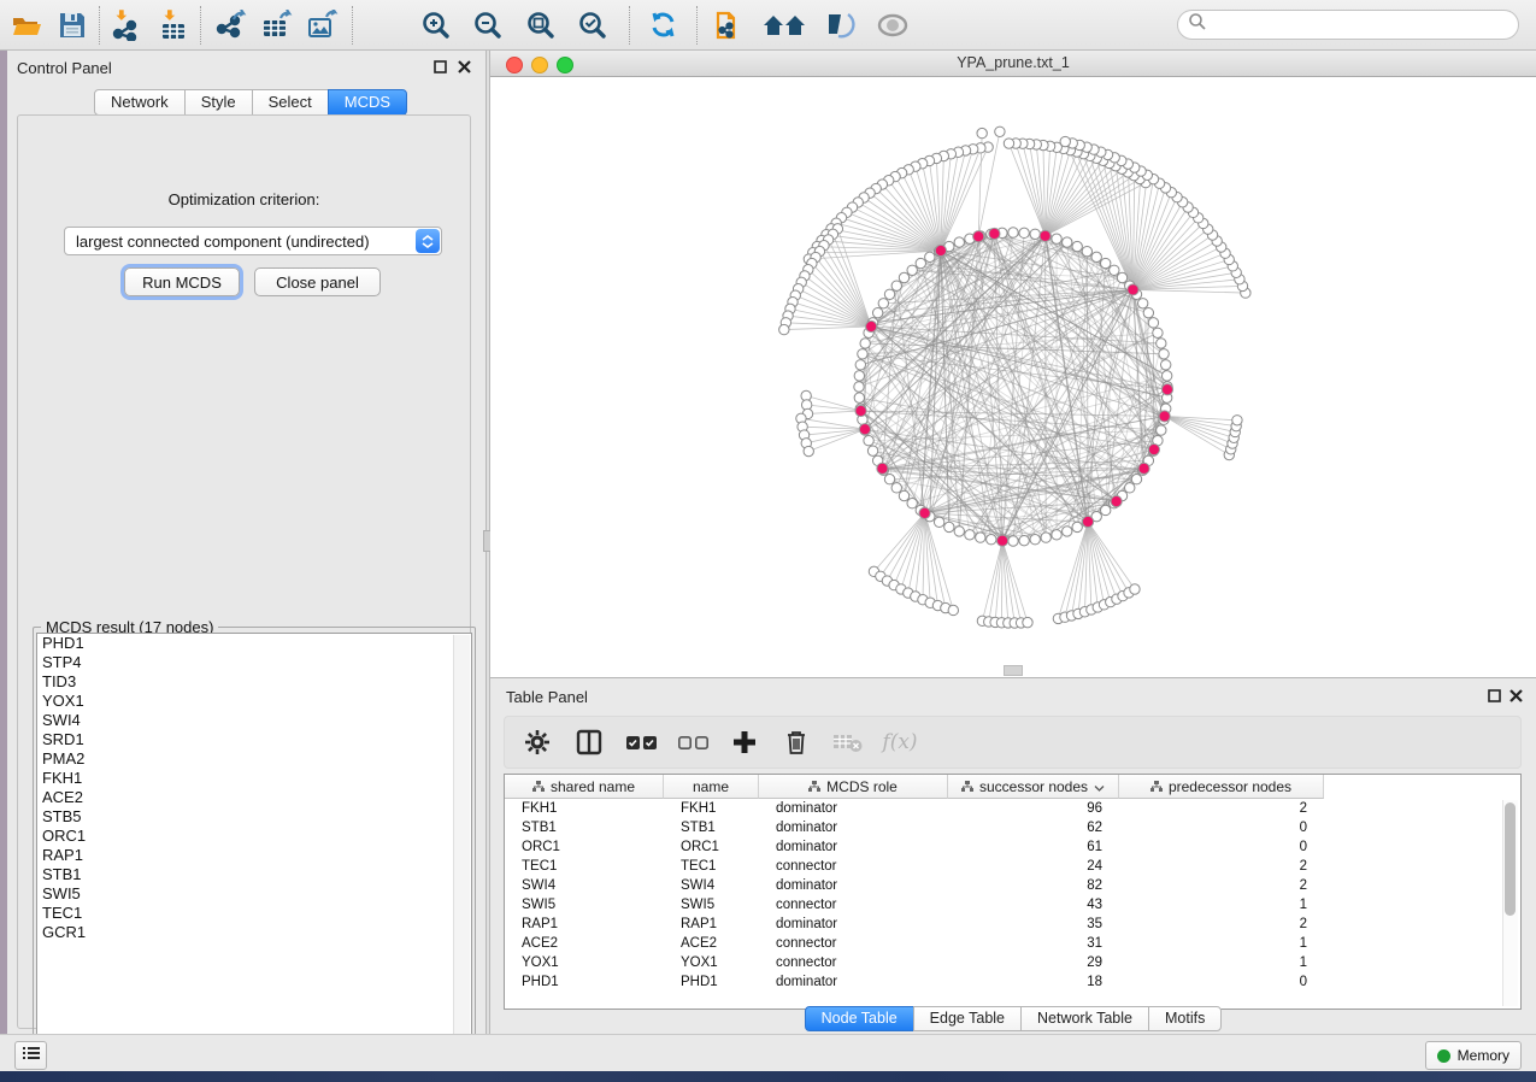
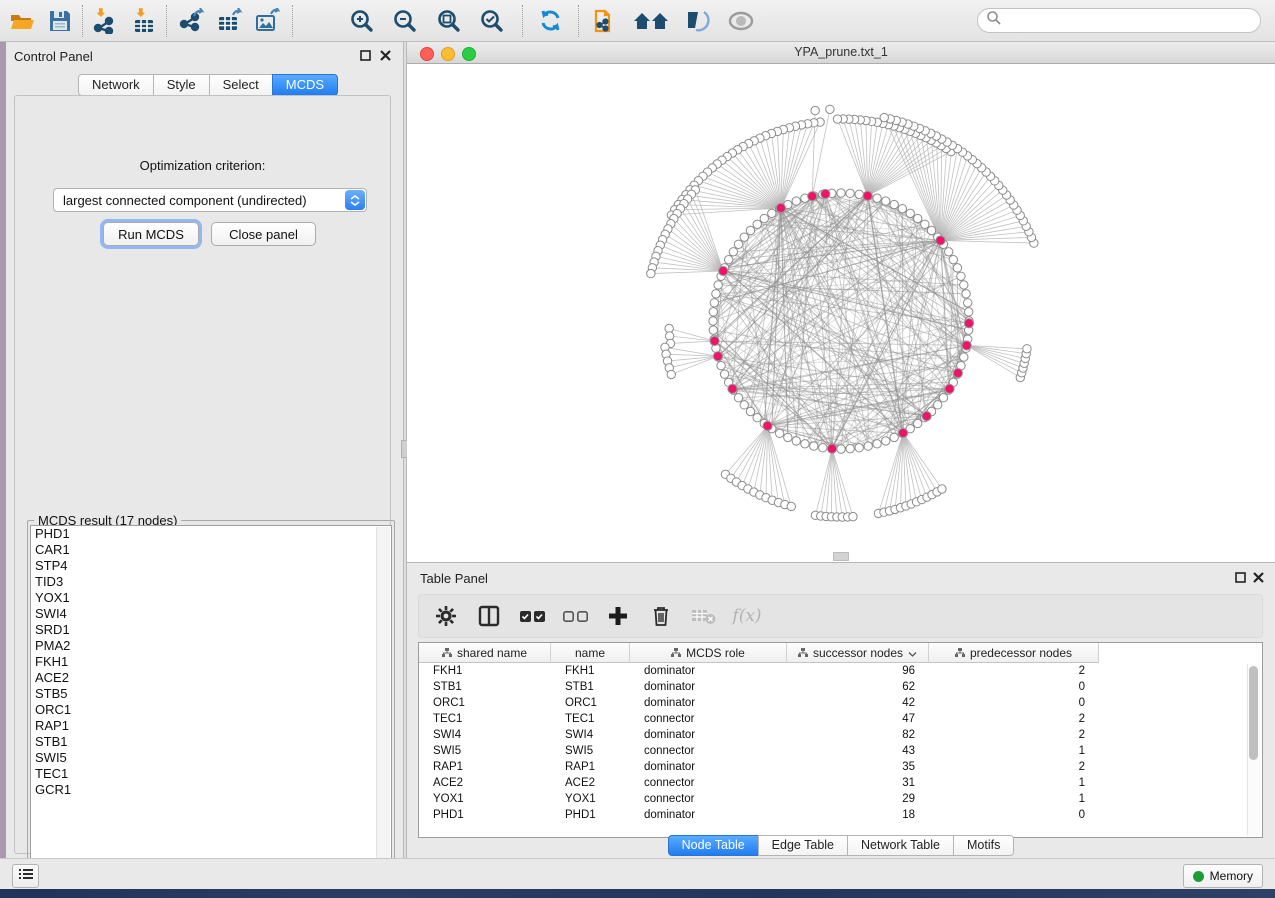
  Control Panel
  Network
  Style
  Select
  MCDS
  Optimization criterion:
  largest connected component (undirected)
  Run MCDS
  Close panel
  MCDS result (17 nodes)
  PHD1
+ CAR1
  STP4
  TID3
  YOX1
  SWI4
  SRD1
  PMA2
  FKH1
  ACE2
  STB5
  ORC1
  RAP1
  STB1
  SWI5
  TEC1
  GCR1
  YPA_prune.txt_1
  Table Panel
  f(x)
  shared name
  name
  MCDS role
  successor nodes
  predecessor nodes
  FKH1
  FKH1
  dominator
  96
  2
  STB1
  STB1
  dominator
  62
  0
  ORC1
  ORC1
  dominator
- 61
+ 42
  0
  TEC1
  TEC1
  connector
- 24
+ 47
  2
  SWI4
  SWI4
  dominator
  82
  2
  SWI5
  SWI5
  connector
  43
  1
  RAP1
  RAP1
  dominator
  35
  2
  ACE2
  ACE2
  connector
  31
  1
  YOX1
  YOX1
  connector
  29
  1
  PHD1
  PHD1
  dominator
  18
  0
  Node Table
  Edge Table
  Network Table
  Motifs
  Memory
